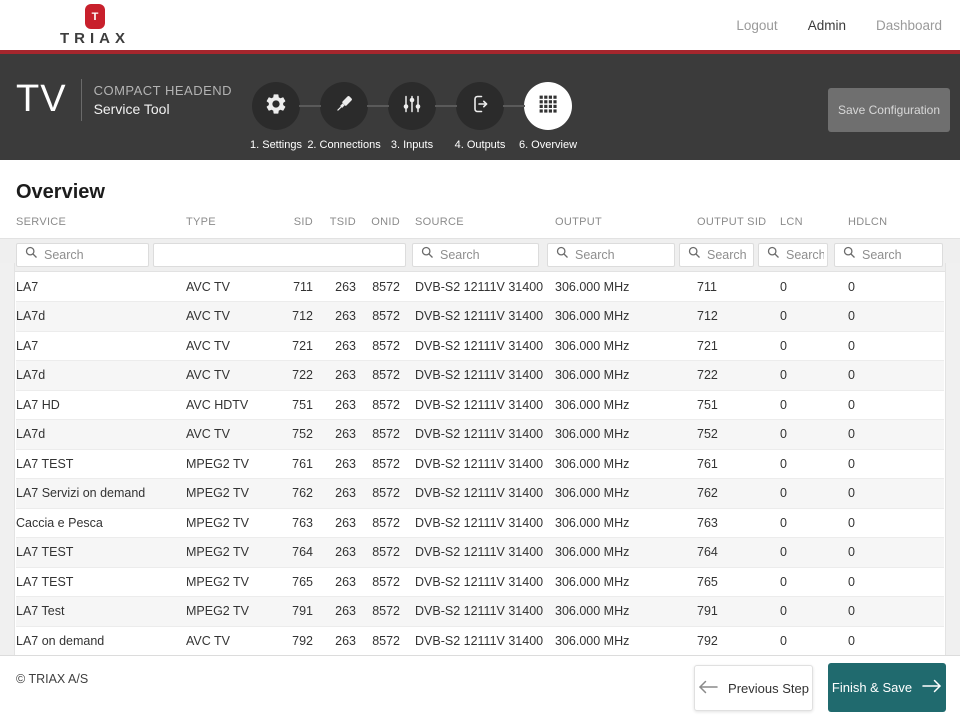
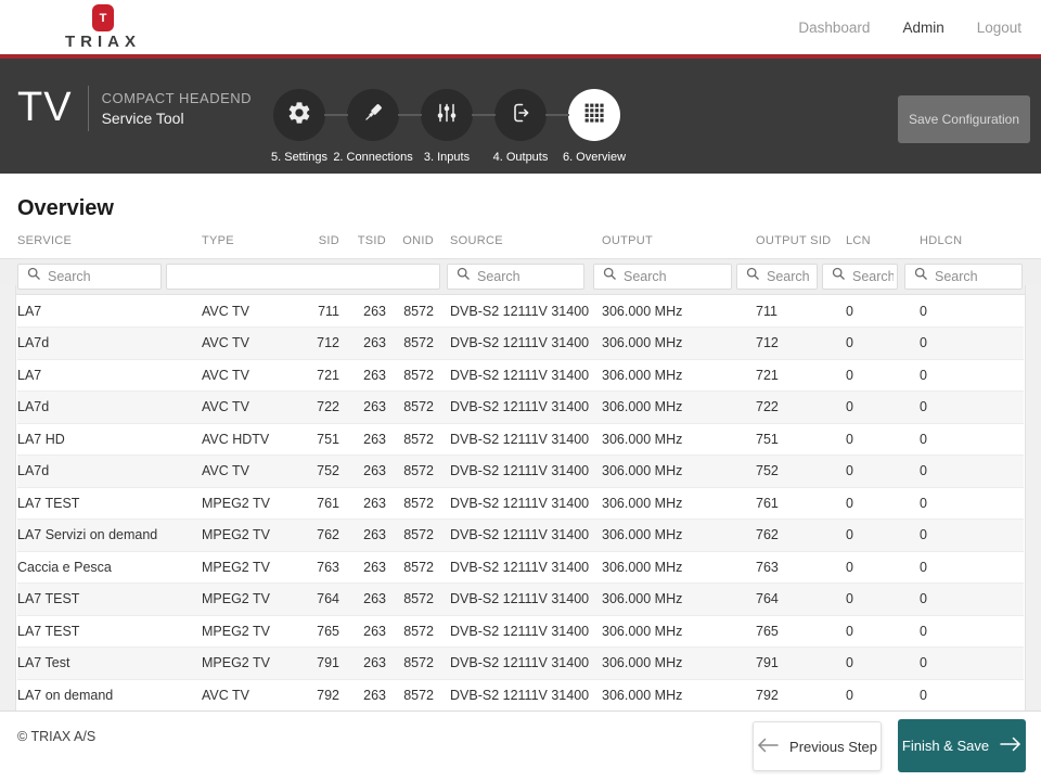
  T
  TRIAX
- Logout
+ Dashboard
  Admin
- Dashboard
+ Logout
  TV
  COMPACT HEADEND
  Service Tool
- 1. Settings
+ 5. Settings
  2. Connection
  3. Inputs
  4. Outputs
  6. Overview
  Save Configuration
  Overview
  SERVICE
  TYPE
  SID
  TSID
  ONID
  SOURCE
  OUTPUT
  OUTPUT SID
  LCN
  HDLCN
  Search
  Search
  Search
  Search
  Search
  Search
  LA7	AVC TV	711	263	8572	DVB-S2 12111V 31400	306.000 MHz	711	0	0
  LA7d	AVC TV	712	263	8572	DVB-S2 12111V 31400	306.000 MHz	712	0	0
  LA7	AVC TV	721	263	8572	DVB-S2 12111V 31400	306.000 MHz	721	0	0
  LA7d	AVC TV	722	263	8572	DVB-S2 12111V 31400	306.000 MHz	722	0	0
  LA7 HD	AVC HDTV	751	263	8572	DVB-S2 12111V 31400	306.000 MHz	751	0	0
  LA7d	AVC TV	752	263	8572	DVB-S2 12111V 31400	306.000 MHz	752	0	0
  LA7 TEST	MPEG2 TV	761	263	8572	DVB-S2 12111V 31400	306.000 MHz	761	0	0
  LA7 Servizi on demand	MPEG2 TV	762	263	8572	DVB-S2 12111V 31400	306.000 MHz	762	0	0
  Caccia e Pesca	MPEG2 TV	763	263	8572	DVB-S2 12111V 31400	306.000 MHz	763	0	0
  LA7 TEST	MPEG2 TV	764	263	8572	DVB-S2 12111V 31400	306.000 MHz	764	0	0
  LA7 TEST	MPEG2 TV	765	263	8572	DVB-S2 12111V 31400	306.000 MHz	765	0	0
  LA7 Test	MPEG2 TV	791	263	8572	DVB-S2 12111V 31400	306.000 MHz	791	0	0
  LA7 on demand	AVC TV	792	263	8572	DVB-S2 12111V 31400	306.000 MHz	792	0	0
  © TRIAX A/S
  Previous Step
  Finish & Save
